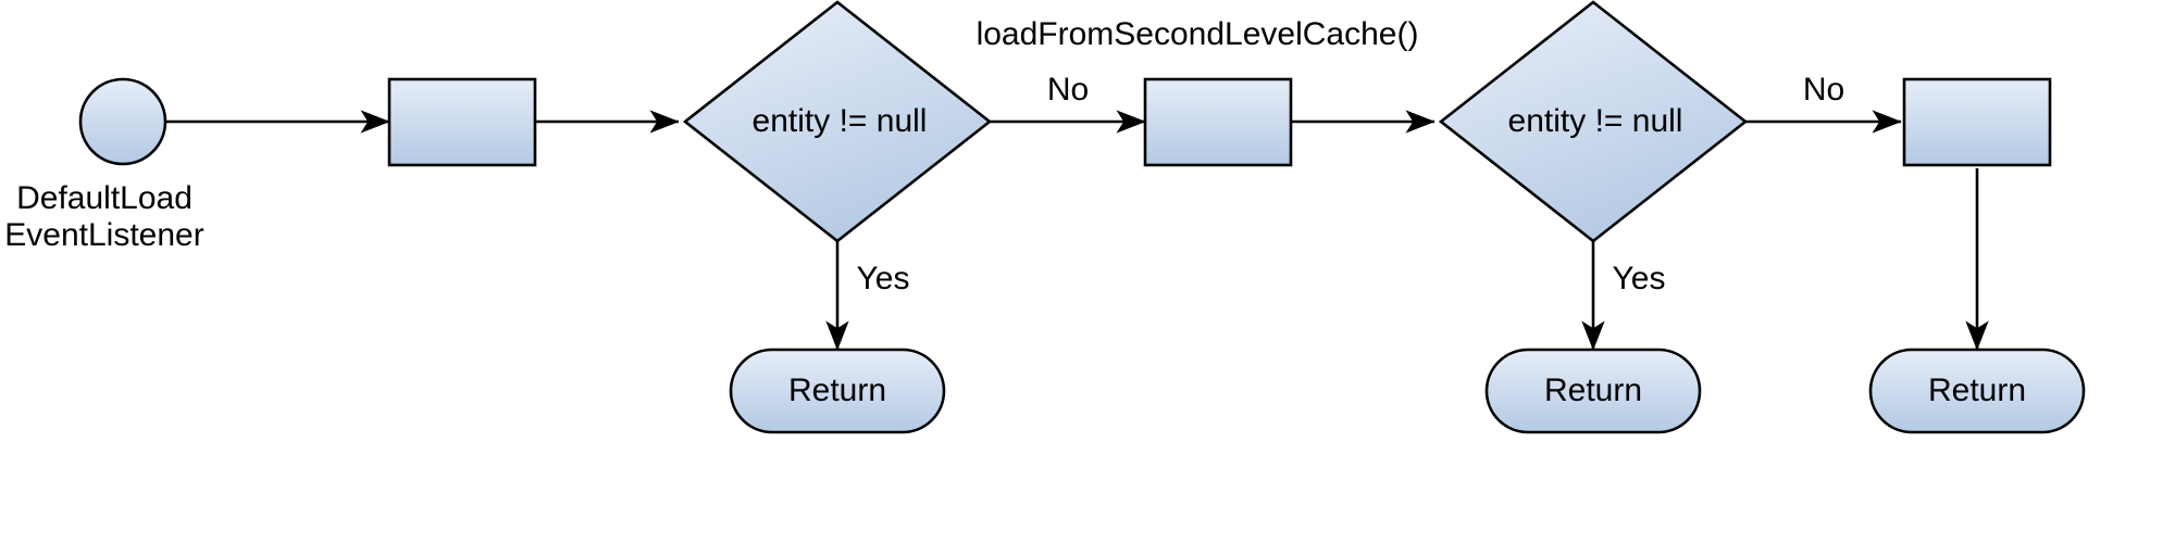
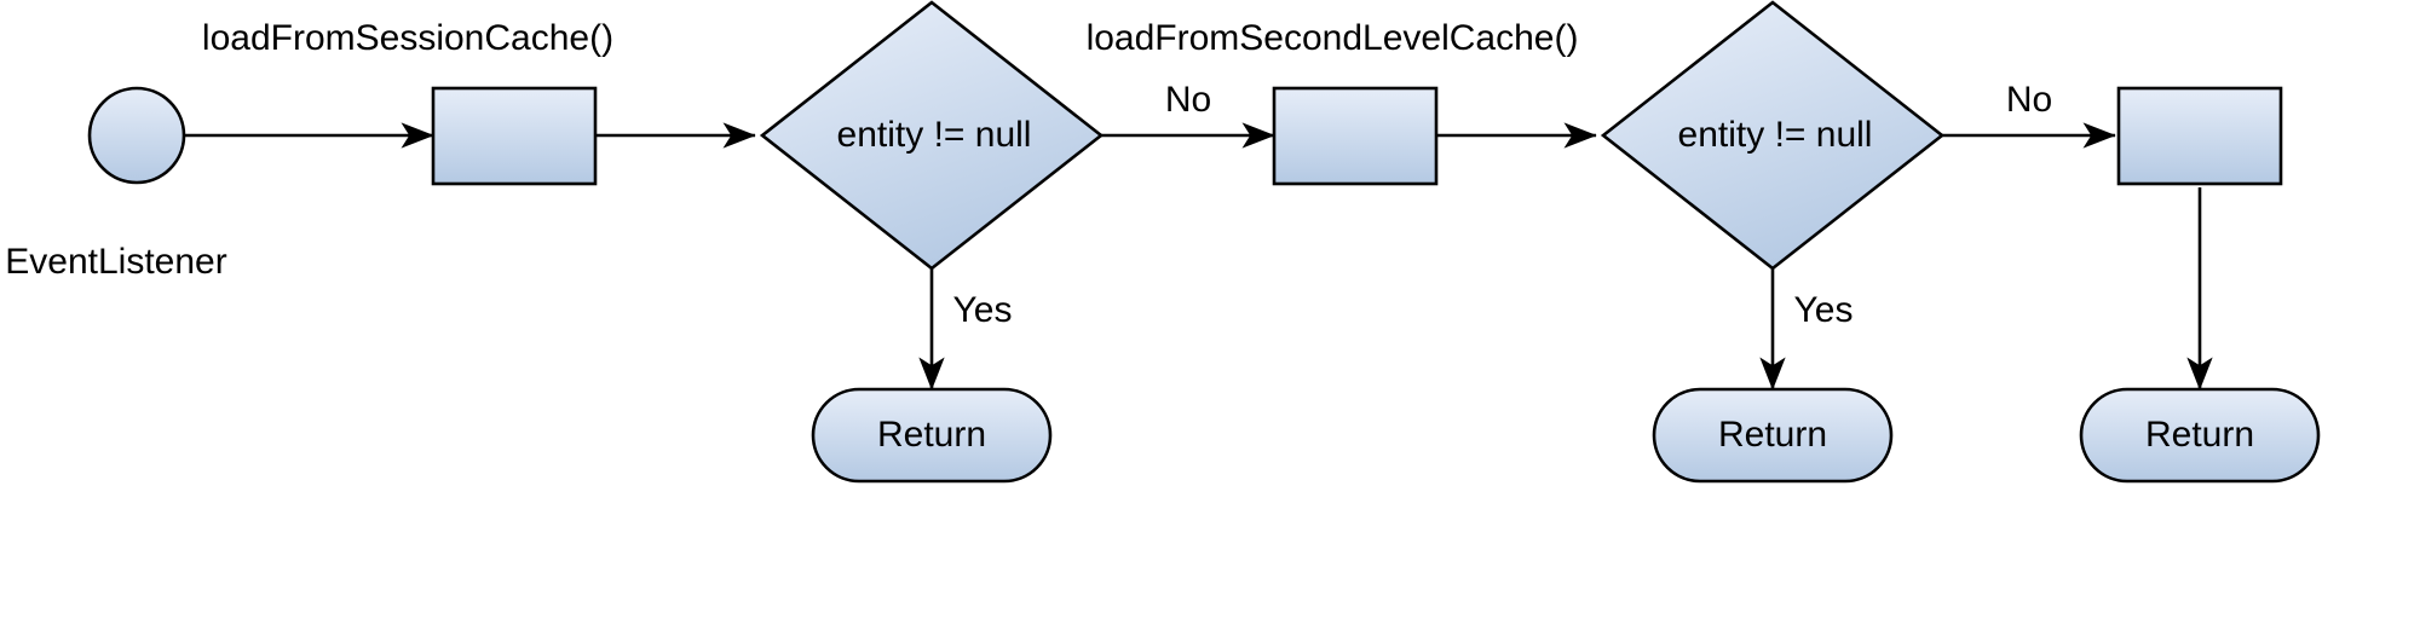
+ loadFromSessionCache()
  loadFromSecondLevelCache()
- DefaultLoad
  EventListener
  entity != null
  entity != null
  No
  No
  Yes
  Yes
  Return
  Return
  Return
